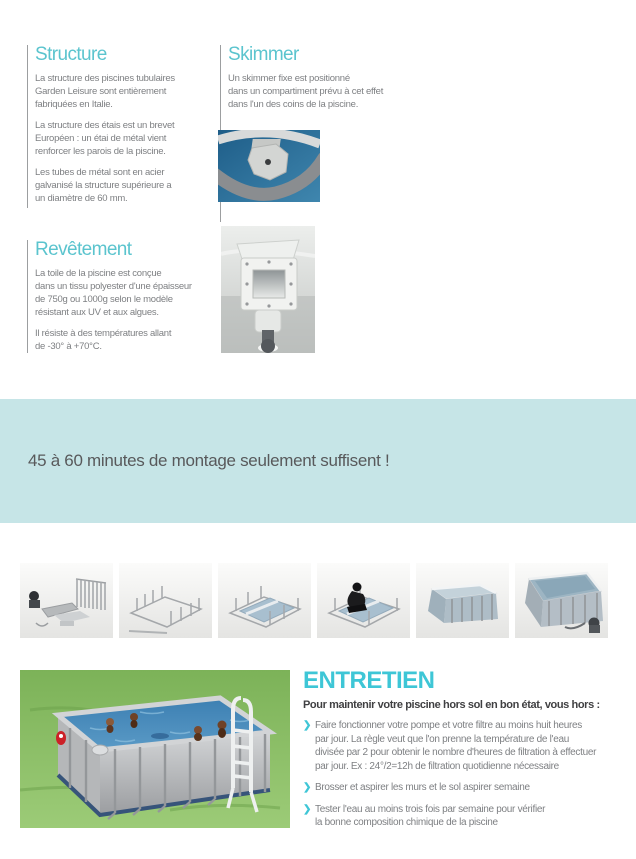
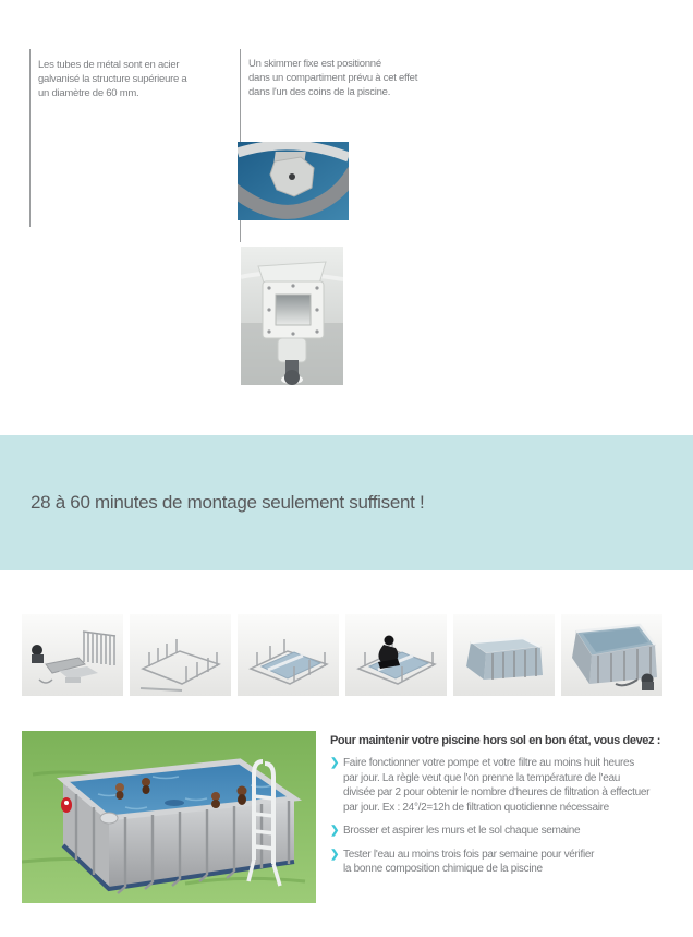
- Structure
- La structure des piscines tubulaires
- Garden Leisure sont entièrement
- fabriquées en Italie.
- La structure des étais est un brevet
- Européen : un étai de métal vient
- renforcer les parois de la piscine.
  Les tubes de métal sont en acier
  galvanisé la structure supérieure a
  un diamètre de 60 mm.
- Revêtement
- La toile de la piscine est conçue
- dans un tissu polyester d'une épaisseur
- de 750g ou 1000g selon le modèle
- résistant aux UV et aux algues.
- Il résiste à des températures allant
- de -30° à +70°C.
- Skimmer
  Un skimmer fixe est positionné
  dans un compartiment prévu à cet effet
  dans l'un des coins de la piscine.
- 45 à 60 minutes de montage seulement suffisent !
+ 28 à 60 minutes de montage seulement suffisent !
- ENTRETIEN
- Pour maintenir votre piscine hors sol en bon état, vous hors :
+ Pour maintenir votre piscine hors sol en bon état, vous devez :
  ❯
  Faire fonctionner votre pompe et votre filtre au moins huit heures
  par jour. La règle veut que l'on prenne la température de l'eau
  divisée par 2 pour obtenir le nombre d'heures de filtration à effectuer
  par jour. Ex : 24°/2=12h de filtration quotidienne nécessaire
  ❯
- Brosser et aspirer les murs et le sol aspirer semaine
+ Brosser et aspirer les murs et le sol chaque semaine
  ❯
  Tester l'eau au moins trois fois par semaine pour vérifier
  la bonne composition chimique de la piscine
